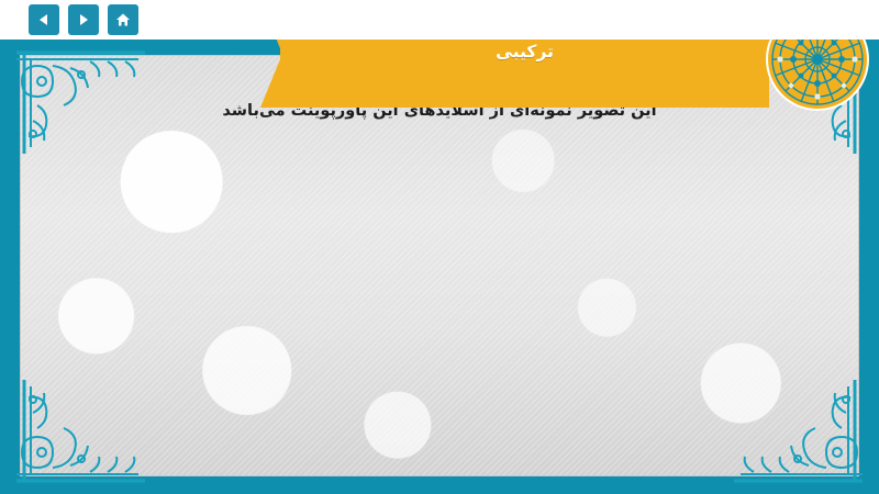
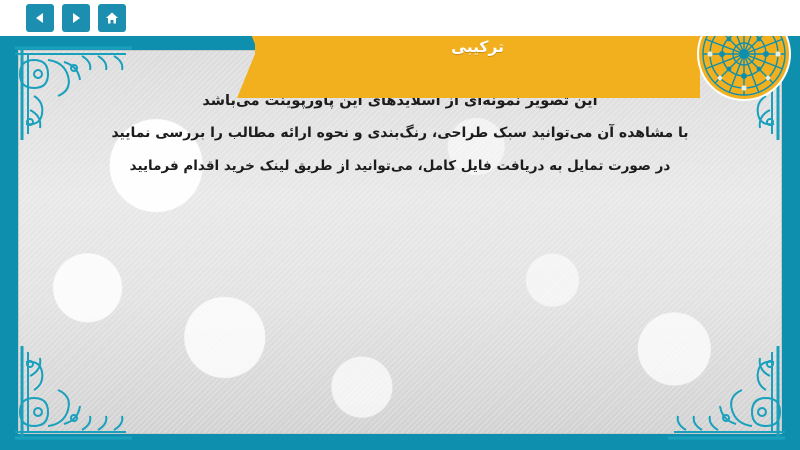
  این تصویر نمونه‌ای از اسلایدهای این پاورپوینت می‌باشد
+ با مشاهده آن می‌توانید سبک طراحی، رنگ‌بندی و نحوه ارائه مطالب را بررسی نمایید
+ در صورت تمایل به دریافت فایل کامل، می‌توانید از طریق لینک خرید اقدام فرمایید
  ترکیبی
